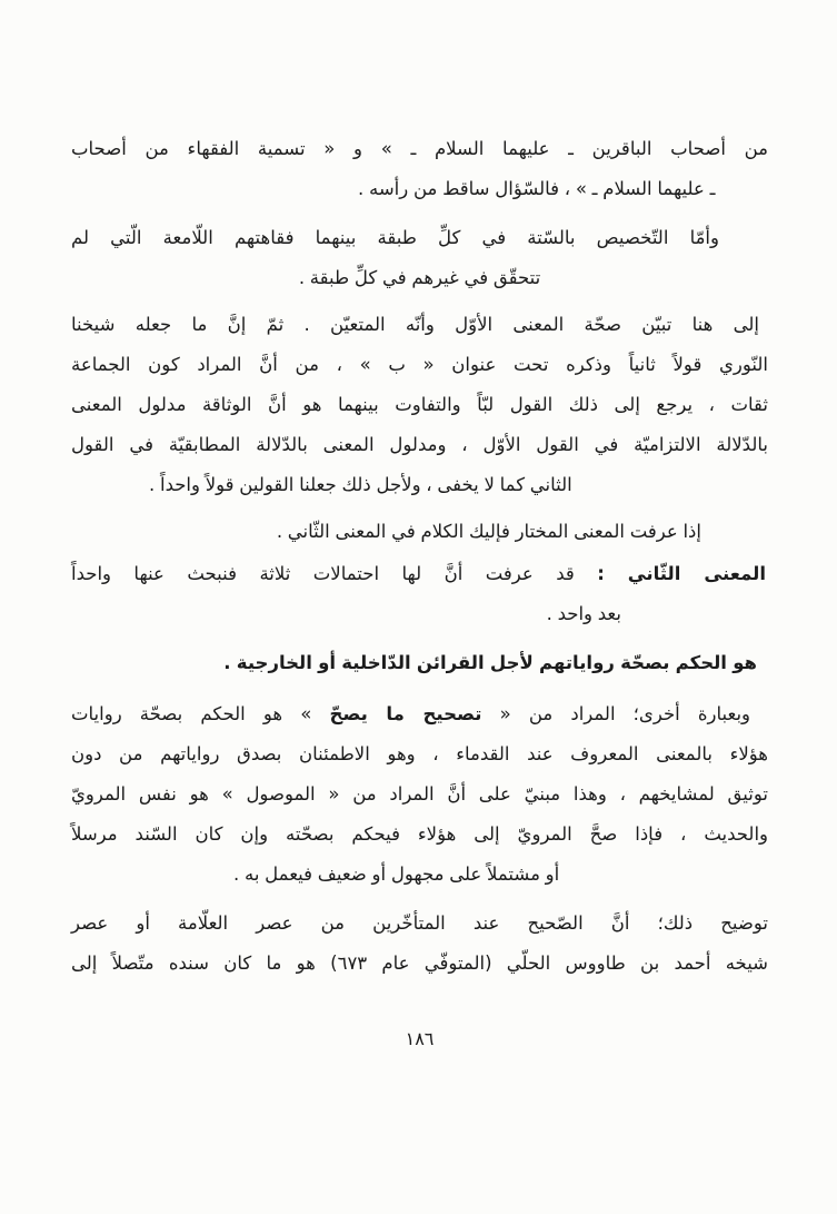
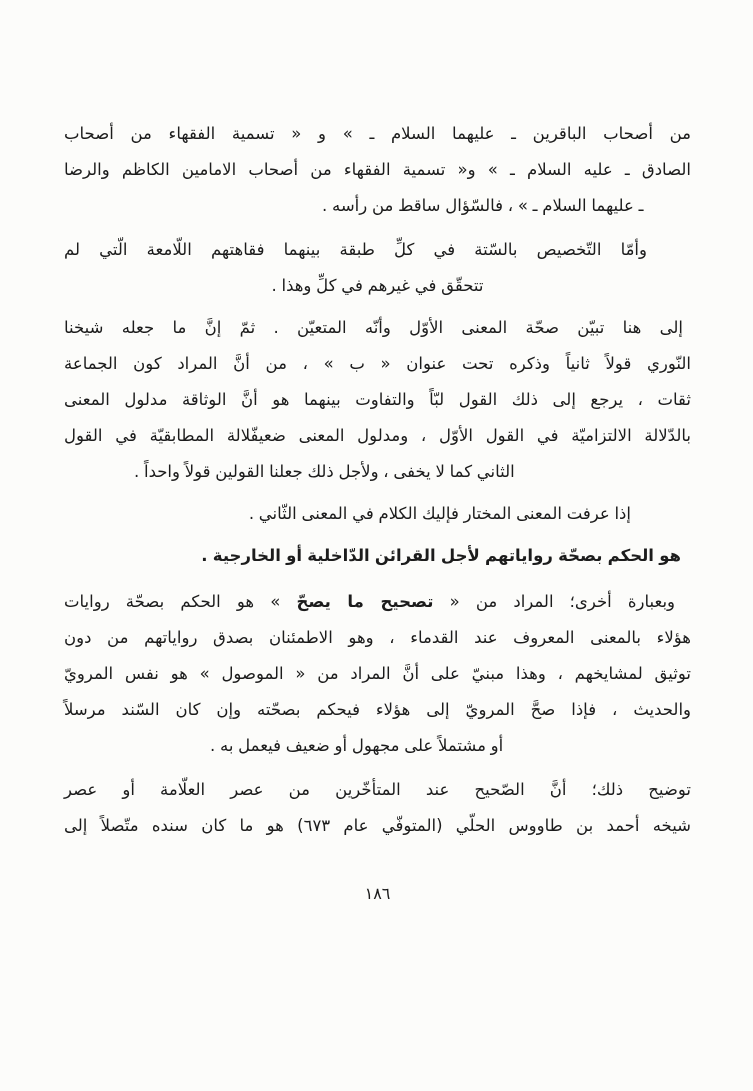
  من أصحاب الباقرين ـ عليهما السلام ـ » و « تسمية الفقهاء من أصحاب
+ الصادق ـ عليه السلام ـ » و« تسمية الفقهاء من أصحاب الامامين الكاظم والرضا
  ـ عليهما السلام ـ » ، فالسّؤال ساقط من رأسه .
  وأمّا التّخصيص بالسّتة في كلِّ طبقة بينهما فقاهتهم اللّامعة الّتي لم
- تتحقّق في غيرهم في كلِّ طبقة .
+ تتحقّق في غيرهم في كلِّ وهذا .
  إلى هنا تبيّن صحّة المعنى الأوّل وأنّه المتعيّن . ثمّ إنَّ ما جعله شيخنا
  النّوري قولاً ثانياً وذكره تحت عنوان « ب » ، من أنَّ المراد كون الجماعة
  ثقات ، يرجع إلى ذلك القول لبّاً والتفاوت بينهما هو أنَّ الوثاقة مدلول المعنى
- بالدّلالة الالتزاميّة في القول الأوّل ، ومدلول المعنى بالدّلالة المطابقيّة في القول
+ بالدّلالة الالتزاميّة في القول الأوّل ، ومدلول المعنى ضعيفّلالة المطابقيّة في القول
  الثاني كما لا يخفى ، ولأجل ذلك جعلنا القولين قولاً واحداً .
  إذا عرفت المعنى المختار فإليك الكلام في المعنى الثّاني .
- المعنى الثّاني : قد عرفت أنَّ لها احتمالات ثلاثة فنبحث عنها واحداً
- بعد واحد .
  هو الحكم بصحّة رواياتهم لأجل القرائن الدّاخلية أو الخارجية .
  وبعبارة أخرى؛ المراد من « تصحيح ما يصحّ » هو الحكم بصحّة روايات
  هؤلاء بالمعنى المعروف عند القدماء ، وهو الاطمئنان بصدق رواياتهم من دون
  توثيق لمشايخهم ، وهذا مبنيّ على أنَّ المراد من « الموصول » هو نفس المرويّ
  والحديث ، فإذا صحَّ المرويّ إلى هؤلاء فيحكم بصحّته وإن كان السّند مرسلاً
  أو مشتملاً على مجهول أو ضعيف فيعمل به .
  توضيح ذلك؛ أنَّ الصّحيح عند المتأخّرين من عصر العلّامة أو عصر
  شيخه أحمد بن طاووس الحلّي (المتوفّي عام ٦٧٣) هو ما كان سنده متّصلاً إلى
  ١٨٦
